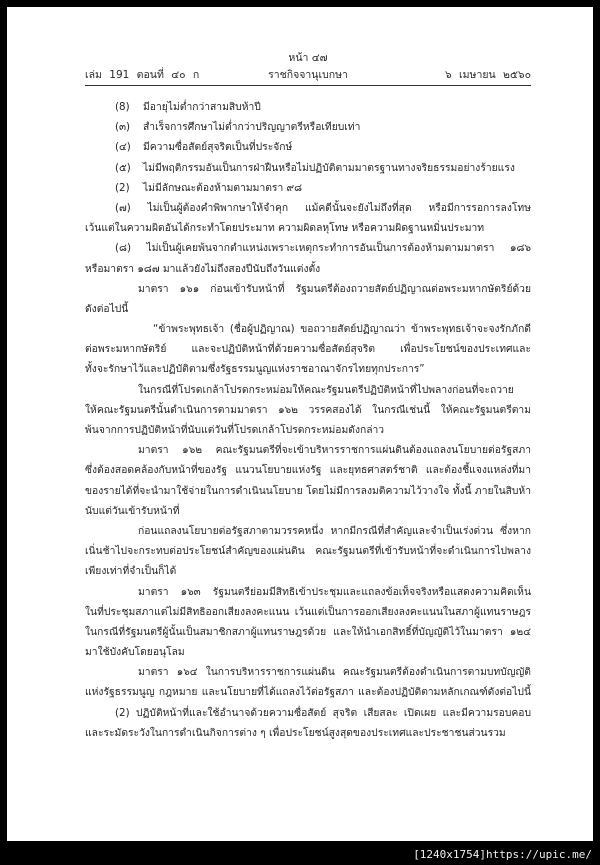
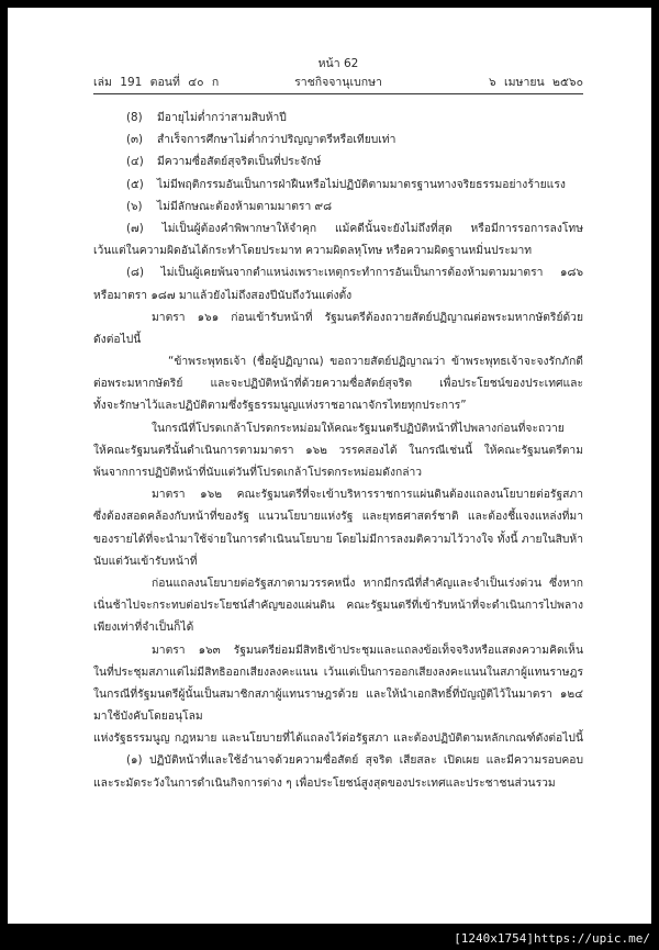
- หน้า ๔๗
+ หน้า 62
  เล่ม 191 ตอนที่ ๔๐ ก
  ราชกิจจานุเบกษา
  ๖ เมษายน ๒๕๖๐
  (8) มีอายุไม่ต่ำกว่าสามสิบห้าปี
  (๓) สำเร็จการศึกษาไม่ต่ำกว่าปริญญาตรีหรือเทียบเท่า
  (๔) มีความซื่อสัตย์สุจริตเป็นที่ประจักษ์
  (๕) ไม่มีพฤติกรรมอันเป็นการฝ่าฝืนหรือไม่ปฏิบัติตามมาตรฐานทางจริยธรรมอย่างร้ายแรง
- (2) ไม่มีลักษณะต้องห้ามตามมาตรา ๙๘
+ (๖) ไม่มีลักษณะต้องห้ามตามมาตรา ๙๘
  (๗) ไม่เป็นผู้ต้องคำพิพากษาให้จำคุก แม้คดีนั้นจะยังไม่ถึงที่สุด หรือมีการรอการลงโทษ
  เว้นแต่ในความผิดอันได้กระทำโดยประมาท ความผิดลหุโทษ หรือความผิดฐานหมิ่นประมาท
  (๘) ไม่เป็นผู้เคยพ้นจากตำแหน่งเพราะเหตุกระทำการอันเป็นการต้องห้ามตามมาตรา ๑๘๖
  หรือมาตรา ๑๘๗ มาแล้วยังไม่ถึงสองปีนับถึงวันแต่งตั้ง
  มาตรา ๑๖๑ ก่อนเข้ารับหน้าที่ รัฐมนตรีต้องถวายสัตย์ปฏิญาณต่อพระมหากษัตริย์ด้วย
  ดังต่อไปนี้
  “ข้าพระพุทธเจ้า (ชื่อผู้ปฏิญาณ) ขอถวายสัตย์ปฏิญาณว่า ข้าพระพุทธเจ้าจะจงรักภักดี
  ต่อพระมหากษัตริย์ และจะปฏิบัติหน้าที่ด้วยความซื่อสัตย์สุจริต เพื่อประโยชน์ของประเทศและ
  ทั้งจะรักษาไว้และปฏิบัติตามซึ่งรัฐธรรมนูญแห่งราชอาณาจักรไทยทุกประการ”
  ในกรณีที่โปรดเกล้าโปรดกระหม่อมให้คณะรัฐมนตรีปฏิบัติหน้าที่ไปพลางก่อนที่จะถวาย
  ให้คณะรัฐมนตรีนั้นดำเนินการตามมาตรา ๑๖๒ วรรคสองได้ ในกรณีเช่นนี้ ให้คณะรัฐมนตรีตาม
  พ้นจากการปฏิบัติหน้าที่นับแต่วันที่โปรดเกล้าโปรดกระหม่อมดังกล่าว
  มาตรา ๑๖๒ คณะรัฐมนตรีที่จะเข้าบริหารราชการแผ่นดินต้องแถลงนโยบายต่อรัฐสภา
  ซึ่งต้องสอดคล้องกับหน้าที่ของรัฐ แนวนโยบายแห่งรัฐ และยุทธศาสตร์ชาติ และต้องชี้แจงแหล่งที่มา
  ของรายได้ที่จะนำมาใช้จ่ายในการดำเนินนโยบาย โดยไม่มีการลงมติความไว้วางใจ ทั้งนี้ ภายในสิบห้า
  นับแต่วันเข้ารับหน้าที่
  ก่อนแถลงนโยบายต่อรัฐสภาตามวรรคหนึ่ง หากมีกรณีที่สำคัญและจำเป็นเร่งด่วน ซึ่งหาก
  เนิ่นช้าไปจะกระทบต่อประโยชน์สำคัญของแผ่นดิน คณะรัฐมนตรีที่เข้ารับหน้าที่จะดำเนินการไปพลาง
  เพียงเท่าที่จำเป็นก็ได้
  มาตรา ๑๖๓ รัฐมนตรีย่อมมีสิทธิเข้าประชุมและแถลงข้อเท็จจริงหรือแสดงความคิดเห็น
  ในที่ประชุมสภาแต่ไม่มีสิทธิออกเสียงลงคะแนน เว้นแต่เป็นการออกเสียงลงคะแนนในสภาผู้แทนราษฎร
  ในกรณีที่รัฐมนตรีผู้นั้นเป็นสมาชิกสภาผู้แทนราษฎรด้วย และให้นำเอกสิทธิ์ที่บัญญัติไว้ในมาตรา ๑๒๔
  มาใช้บังคับโดยอนุโลม
- มาตรา ๑๖๔ ในการบริหารราชการแผ่นดิน คณะรัฐมนตรีต้องดำเนินการตามบทบัญญัติ
  แห่งรัฐธรรมนูญ กฎหมาย และนโยบายที่ได้แถลงไว้ต่อรัฐสภา และต้องปฏิบัติตามหลักเกณฑ์ดังต่อไปนี้
- (2) ปฏิบัติหน้าที่และใช้อำนาจด้วยความซื่อสัตย์ สุจริต เสียสละ เปิดเผย และมีความรอบคอบ
+ (๑) ปฏิบัติหน้าที่และใช้อำนาจด้วยความซื่อสัตย์ สุจริต เสียสละ เปิดเผย และมีความรอบคอบ
  และระมัดระวังในการดำเนินกิจการต่าง ๆ เพื่อประโยชน์สูงสุดของประเทศและประชาชนส่วนรวม
  [1240x1754]https://upic.me/
